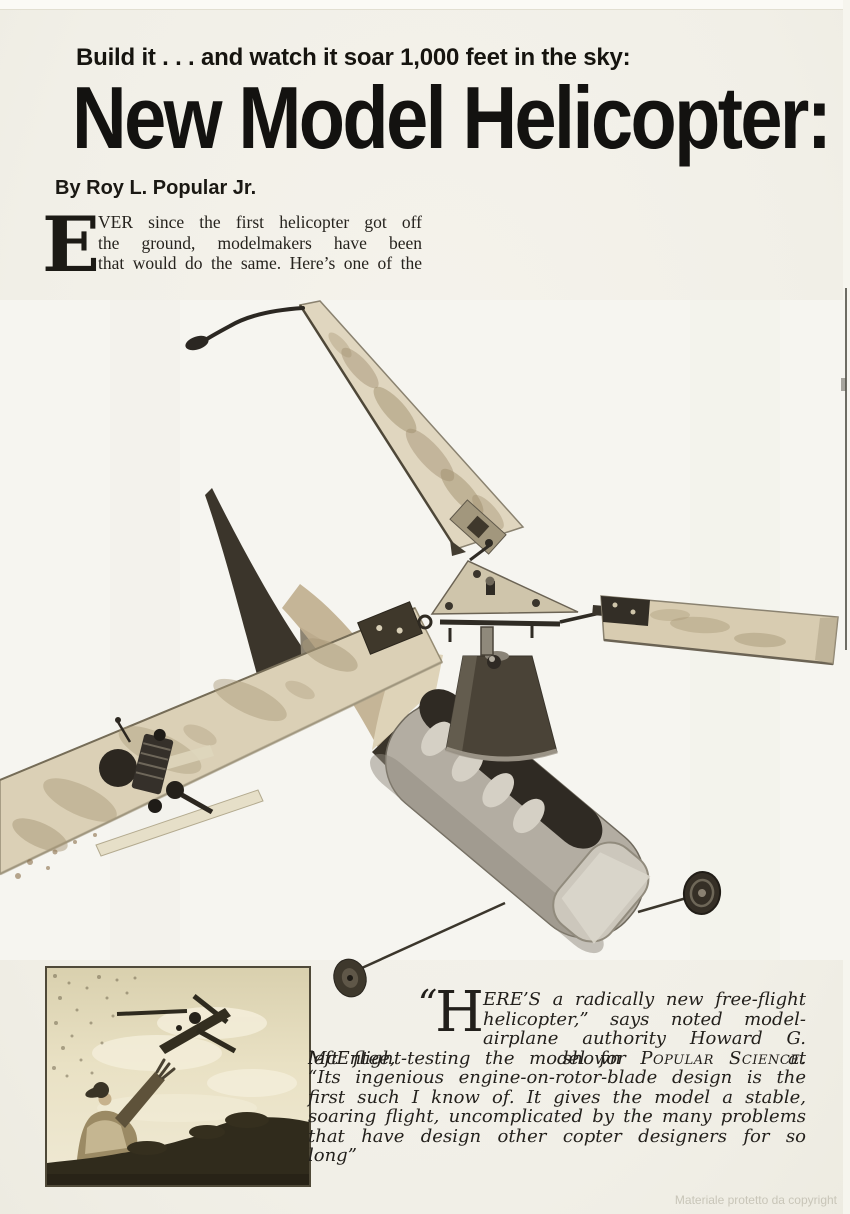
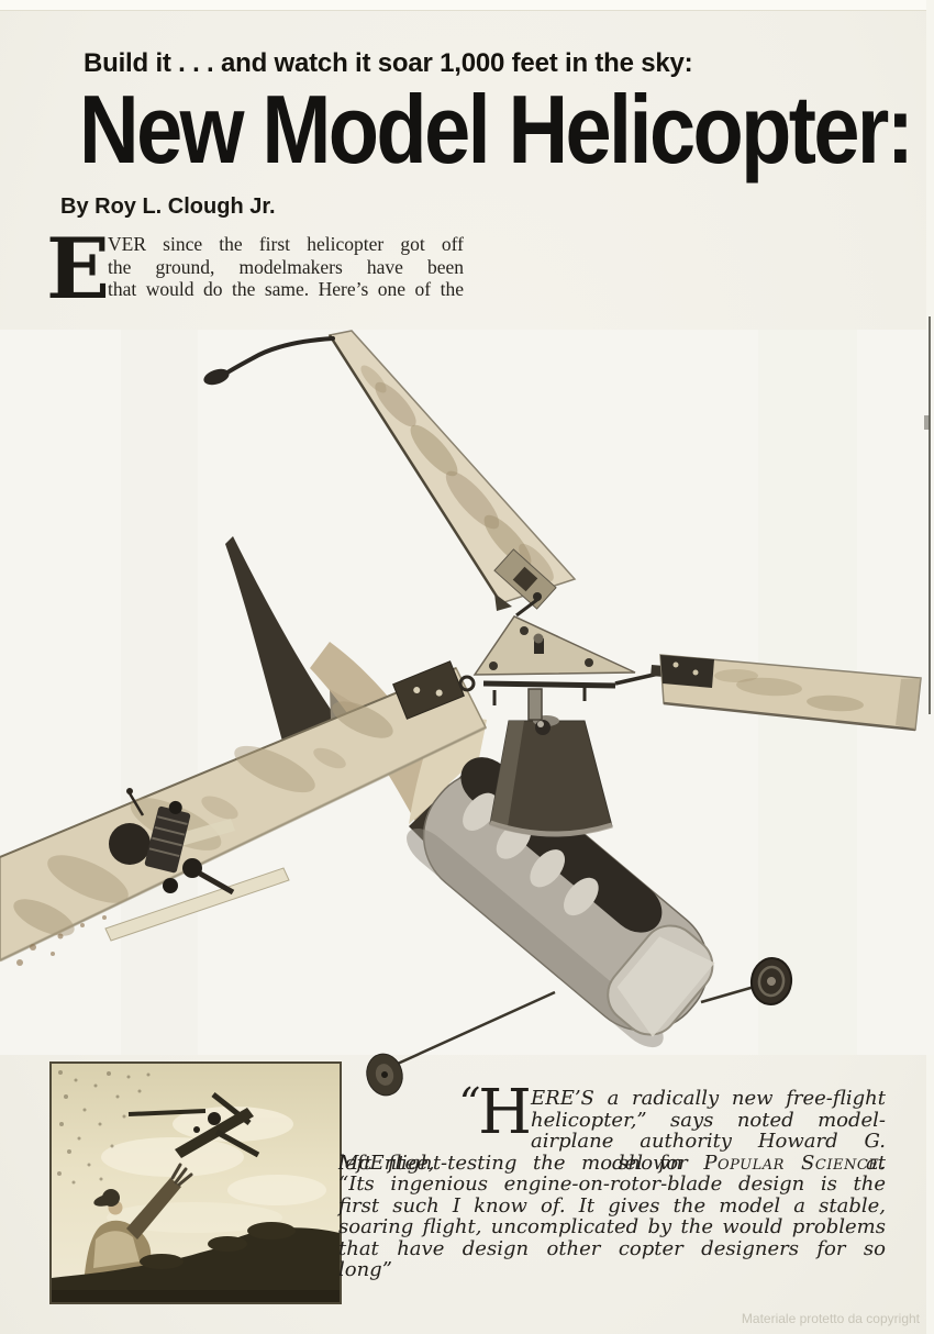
  Build it . . . and watch it soar 1,000 feet in the sky:
  New Model Helicopter:
- By Roy L. Popular Jr.
+ By Roy L. Clough Jr.
  E
  VER since the first helicopter got off
  the ground, modelmakers have been
  that would do the same. Here’s one of the
  “H
  ERE’S a radically new free-flight
  helicopter,” says noted model-
  airplane authority Howard G. McEntee, shown at
  left flight-testing the model for Popular Science.
  “Its ingenious engine-on-rotor-blade design is the
  first such I know of. It gives the model a stable,
- soaring flight, uncomplicated by the many problems
+ soaring flight, uncomplicated by the would problems
  that have design other copter designers for so
  long”
  Materiale protetto da copyright
